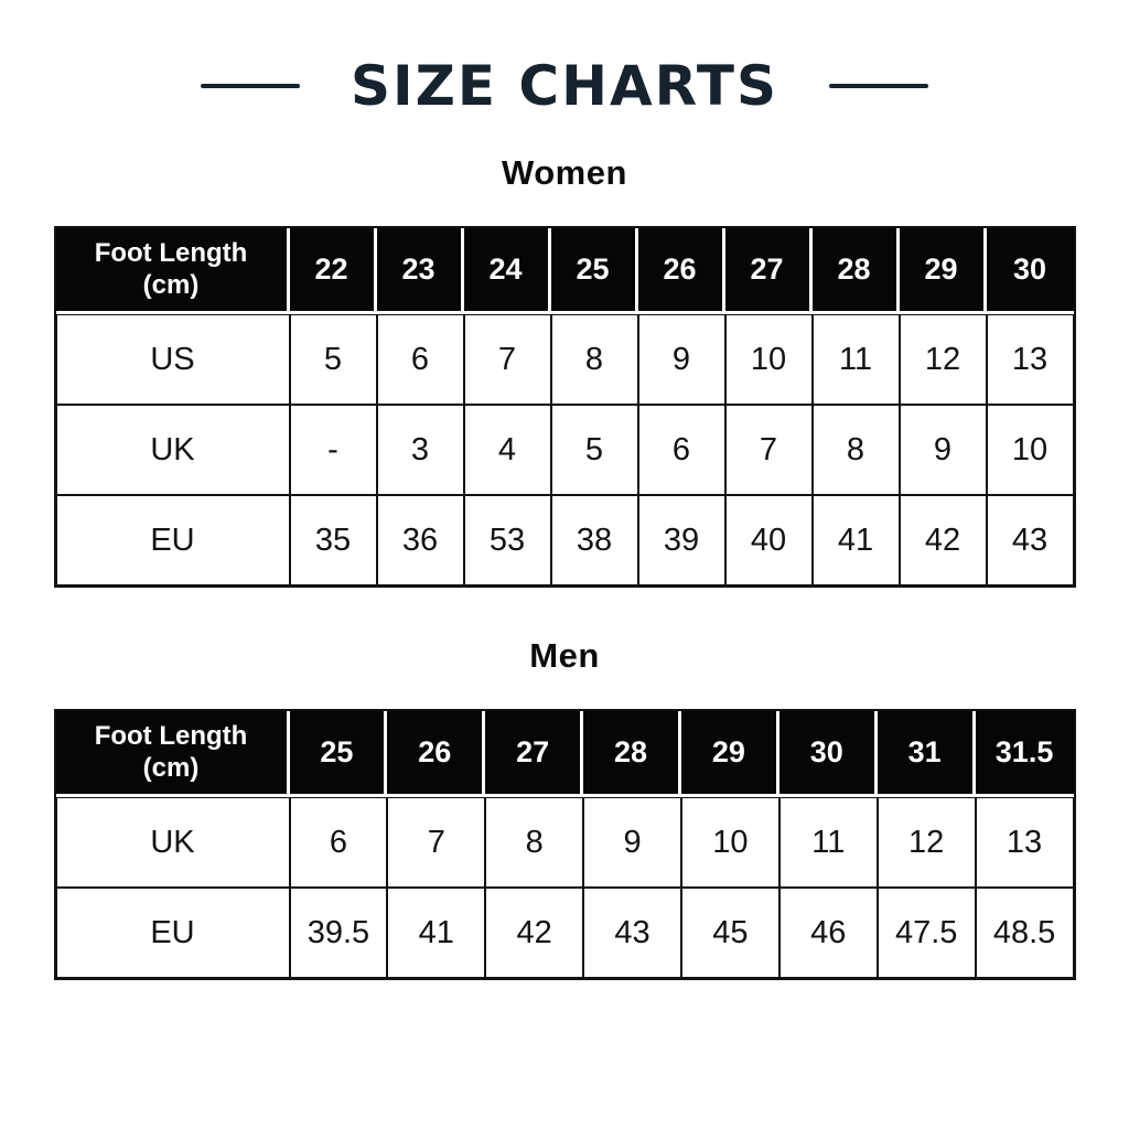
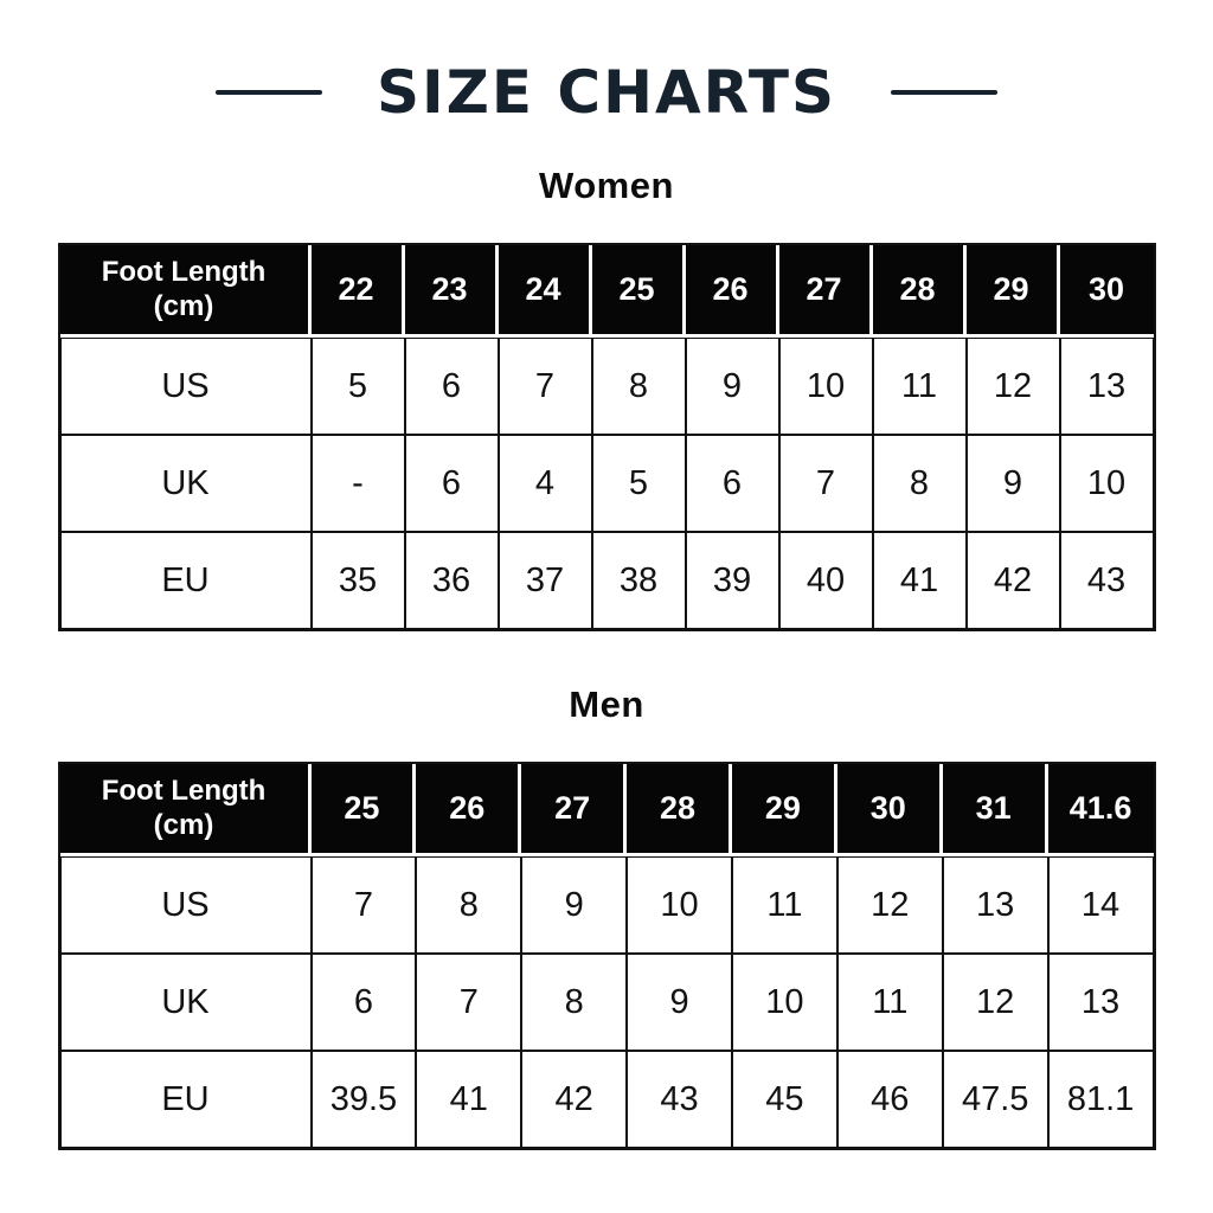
  SIZE CHARTS
  Women
  Foot Length (cm)	22	23	24	25	26	27	28	29	30
  US	5	6	7	8	9	10	11	12	13
- UK	-	3	4	5	6	7	8	9	10
+ UK	-	6	4	5	6	7	8	9	10
- EU	35	36	53	38	39	40	41	42	43
+ EU	35	36	37	38	39	40	41	42	43
  Men
- Foot Length (cm)	25	26	27	28	29	30	31	31.5
+ Foot Length (cm)	25	26	27	28	29	30	31	41.6
+ US	7	8	9	10	11	12	13	14
  UK	6	7	8	9	10	11	12	13
- EU	39.5	41	42	43	45	46	47.5	48.5
+ EU	39.5	41	42	43	45	46	47.5	81.1
